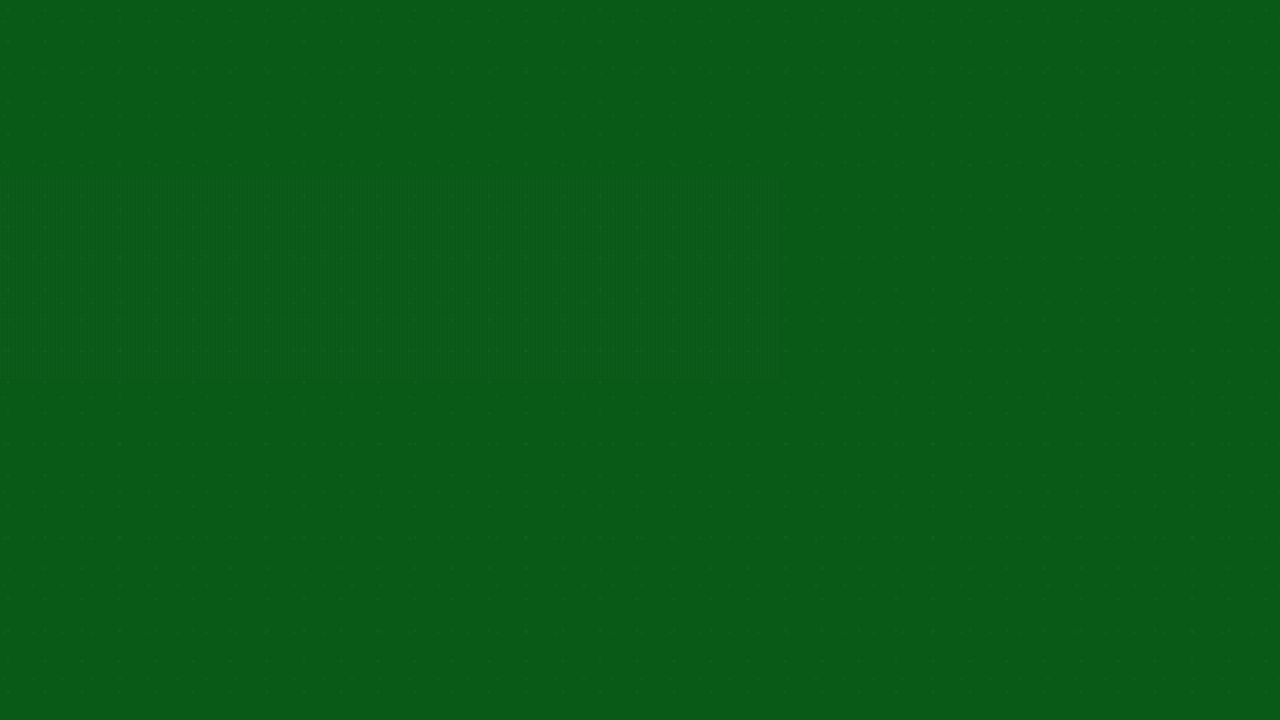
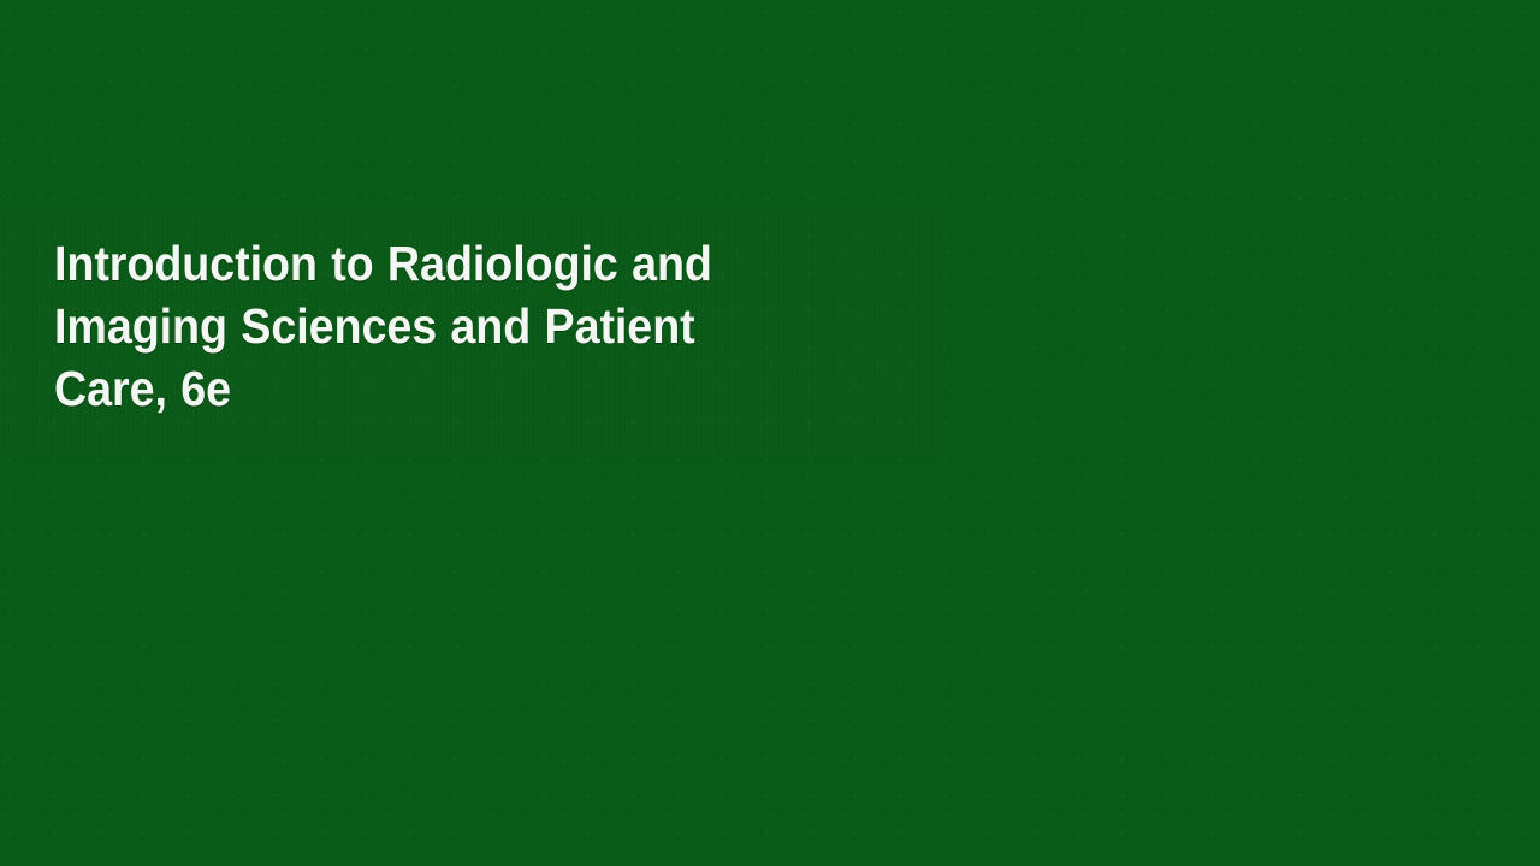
+ Introduction to Radiologic and
+ Imaging Sciences and Patient
+ Care, 6e
